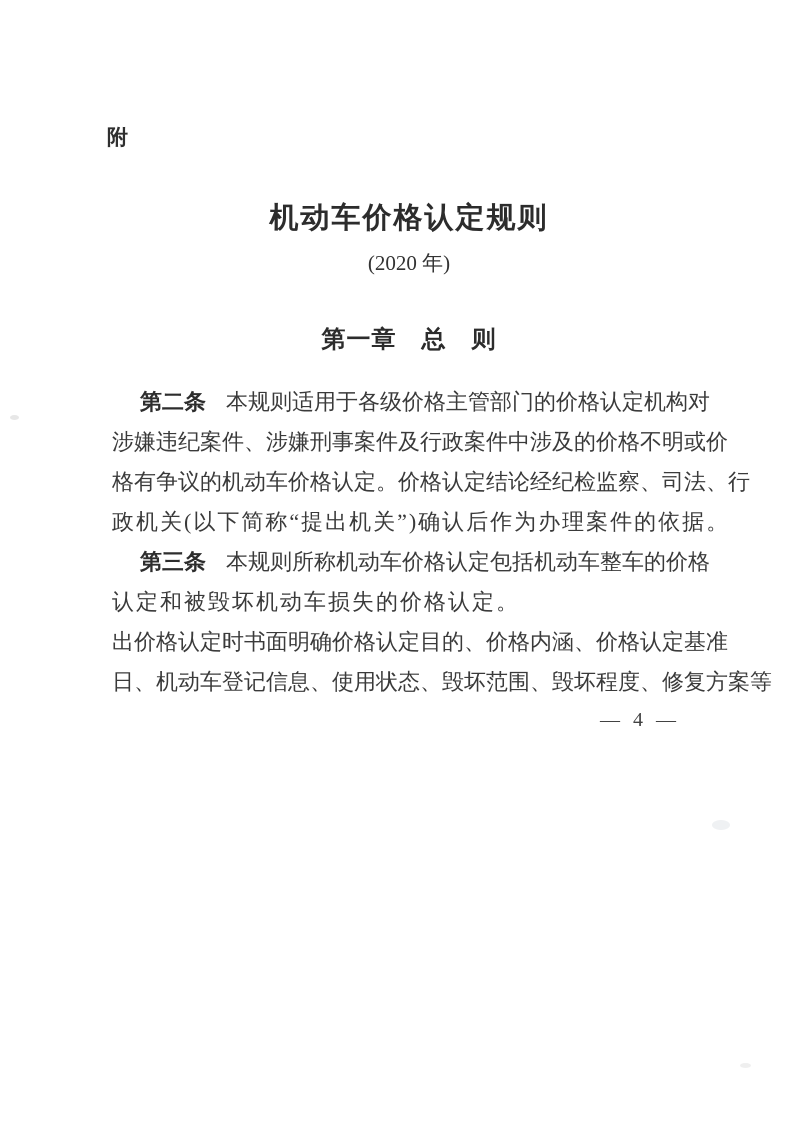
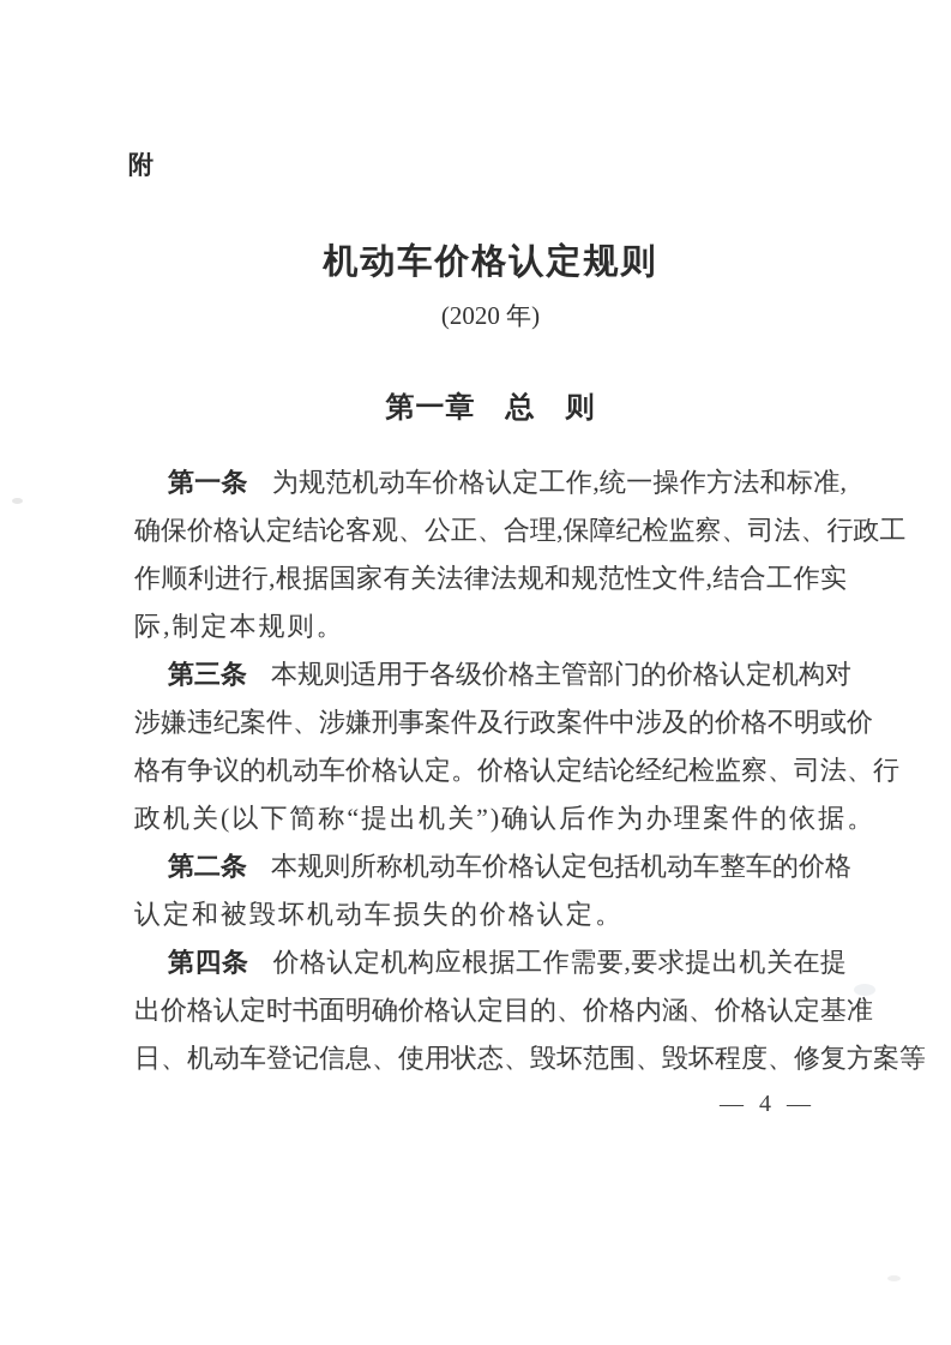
  附
  机动车价格认定规则
  (2020 年)
  第一章 总 则
+ 第一条 为规范机动车价格认定工作,统一操作方法和标准,
+ 确保价格认定结论客观、公正、合理,保障纪检监察、司法、行政工
+ 作顺利进行,根据国家有关法律法规和规范性文件,结合工作实
+ 际,制定本规则。
- 第二条 本规则适用于各级价格主管部门的价格认定机构对
+ 第三条 本规则适用于各级价格主管部门的价格认定机构对
  涉嫌违纪案件、涉嫌刑事案件及行政案件中涉及的价格不明或价
  格有争议的机动车价格认定。价格认定结论经纪检监察、司法、行
  政机关(以下简称“提出机关”)确认后作为办理案件的依据。
- 第三条 本规则所称机动车价格认定包括机动车整车的价格
+ 第二条 本规则所称机动车价格认定包括机动车整车的价格
  认定和被毁坏机动车损失的价格认定。
+ 第四条 价格认定机构应根据工作需要,要求提出机关在提
  出价格认定时书面明确价格认定目的、价格内涵、价格认定基准
  日、机动车登记信息、使用状态、毁坏范围、毁坏程度、修复方案等
  — 4 —
